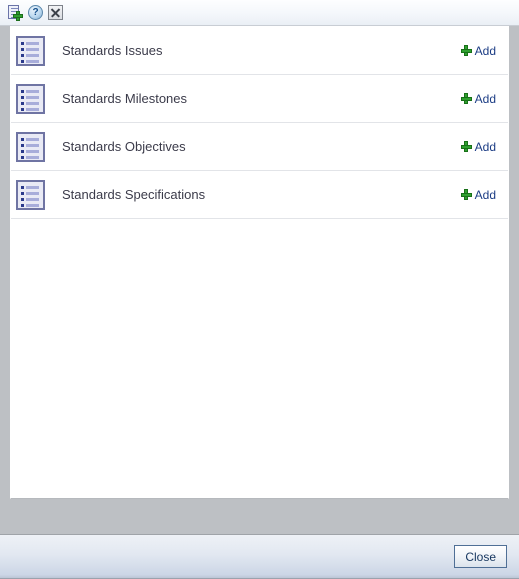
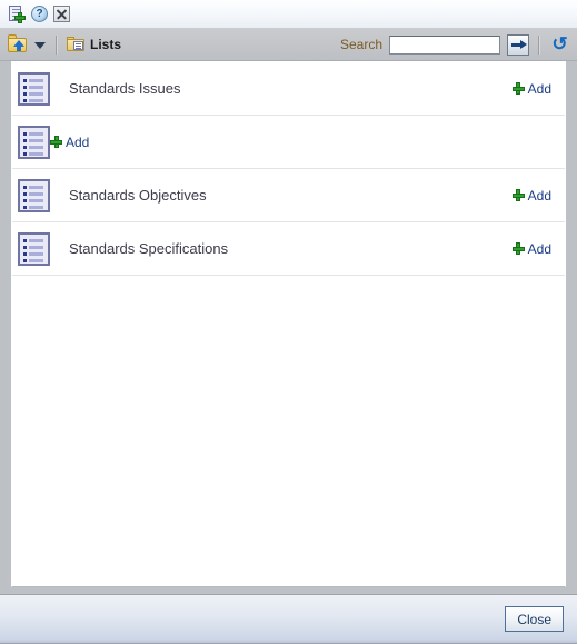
  ?
+ Lists
+ Search
+ ↺
  Standards Issues
  Add
- Standards Milestones
  Add
  Standards Objectives
  Add
  Standards Specifications
  Add
  Close
